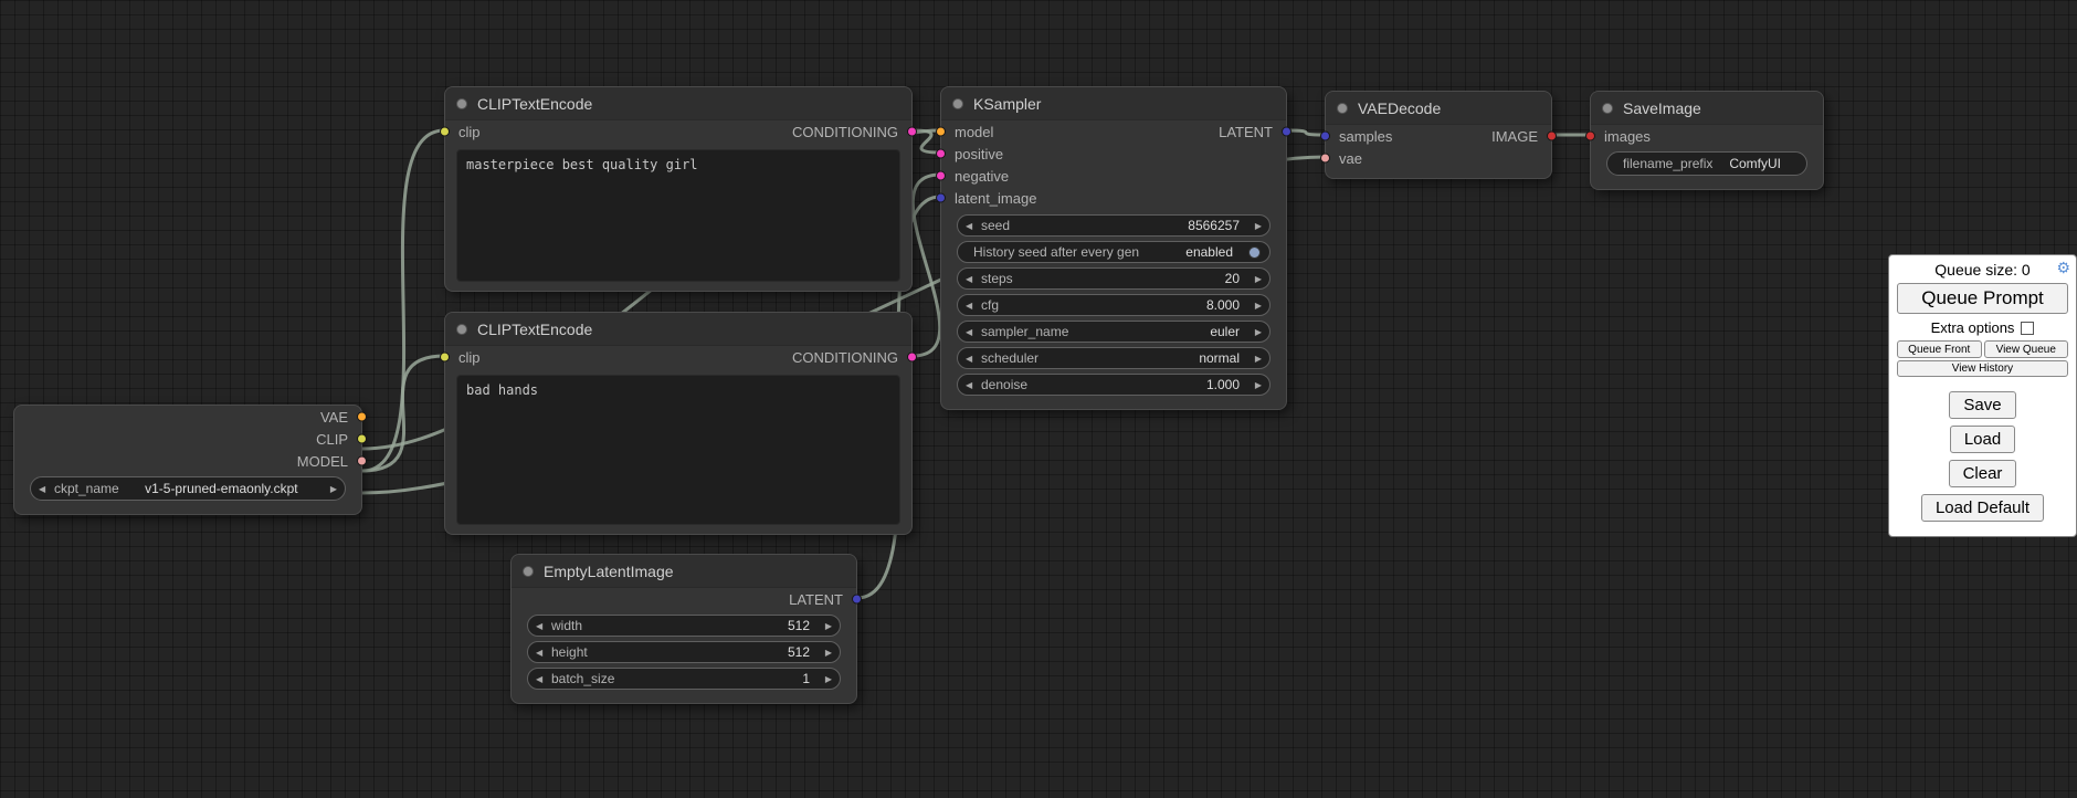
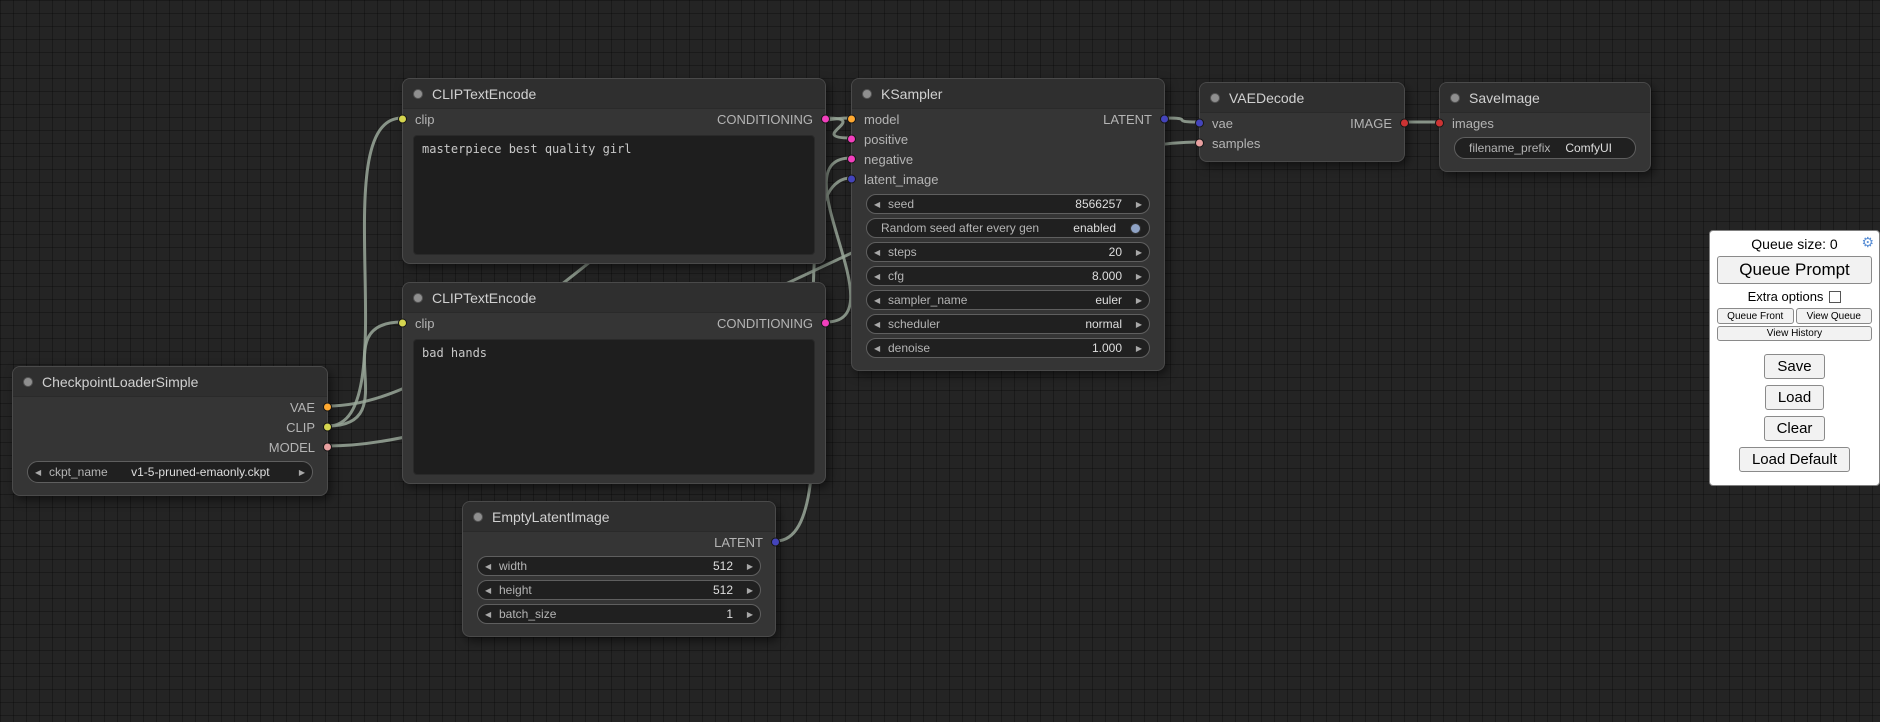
+ CheckpointLoaderSimple
  VAE
  CLIP
  MODEL
  ◀
  ckpt_name
  v1-5-pruned-emaonly.ckpt
  ▶
  CLIPTextEncode
  clip
  CONDITIONING
  masterpiece best quality girl
  CLIPTextEncode
  clip
  CONDITIONING
  bad hands
  KSampler
  model
  LATENT
  positive
  negative
  latent_image
  ◀
  seed
  8566257
  ▶
- History seed after every gen
+ Random seed after every gen
  enabled
  ◀
  steps
  20
  ▶
  ◀
  cfg
  8.000
  ▶
  ◀
  sampler_name
  euler
  ▶
  ◀
  scheduler
  normal
  ▶
  ◀
  denoise
  1.000
  ▶
  VAEDecode
- samples
+ vae
  IMAGE
- vae
+ samples
  SaveImage
  images
  filename_prefix
  ComfyUI
  EmptyLatentImage
  LATENT
  ◀
  width
  512
  ▶
  ◀
  height
  512
  ▶
  ◀
  batch_size
  1
  ▶
  Queue size: 0
  ⚙
  Queue Prompt
  Extra options
  Queue Front
  View Queue
  View History
  Save
  Load
  Clear
  Load Default
